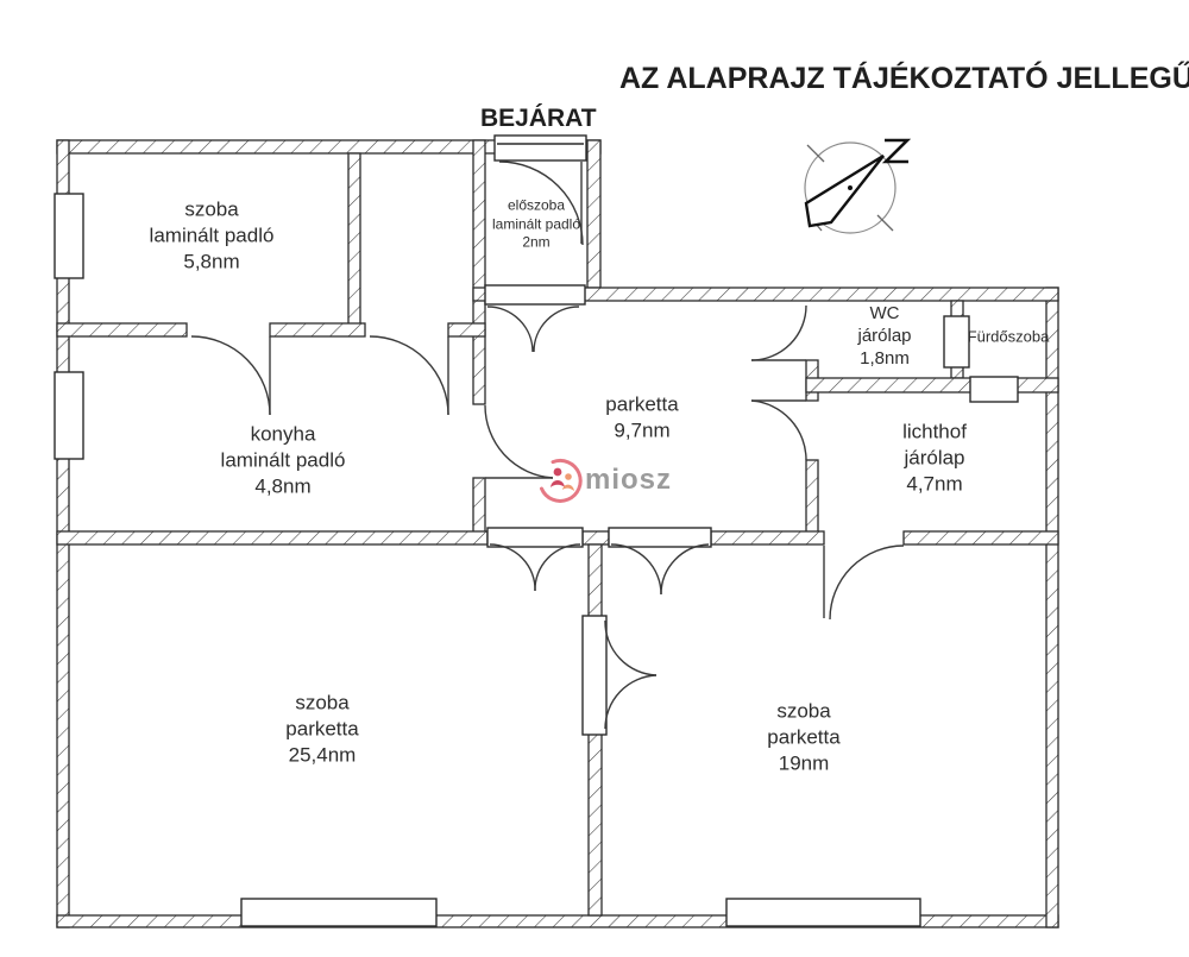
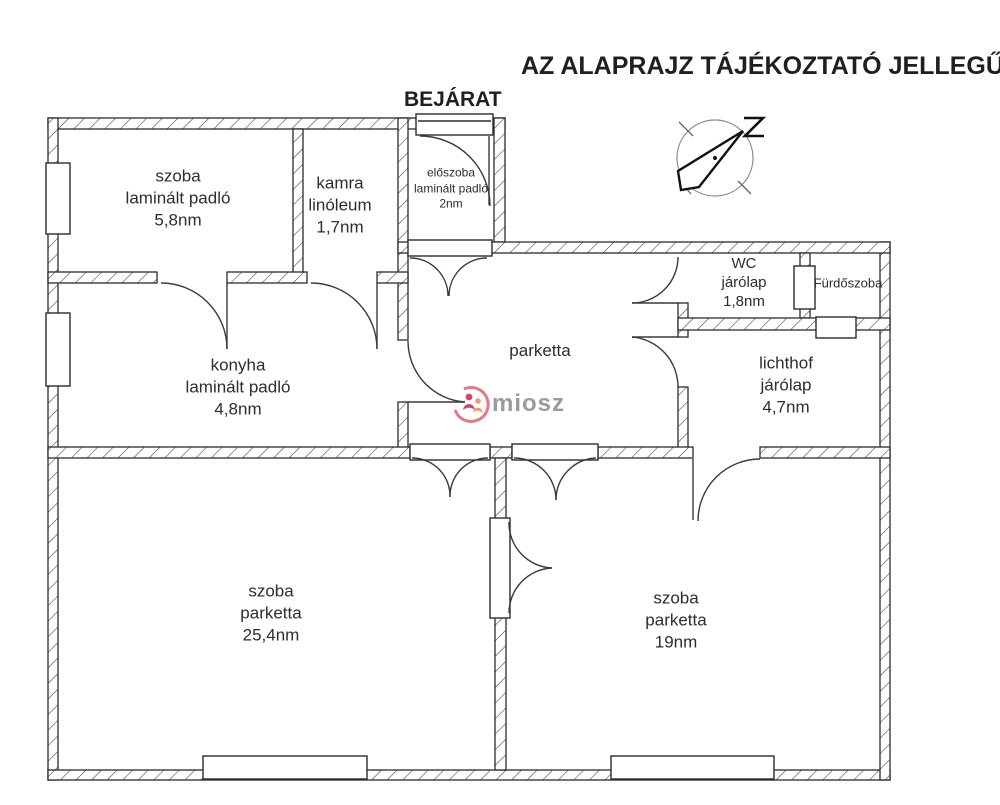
  AZ ALAPRAJZ TÁJÉKOZTATÓ JELLEGŰ
  BEJÁRAT
  szoba
  laminált padló
  5,8nm
+ kamra
+ linóleum
+ 1,7nm
  előszoba
  laminált padló
  2nm
  WC
  járólap
  1,8nm
  Fürdőszoba
  parketta
- 9,7nm
  lichthof
  járólap
  4,7nm
  konyha
  laminált padló
  4,8nm
  szoba
  parketta
  25,4nm
  szoba
  parketta
  19nm
  miosz
